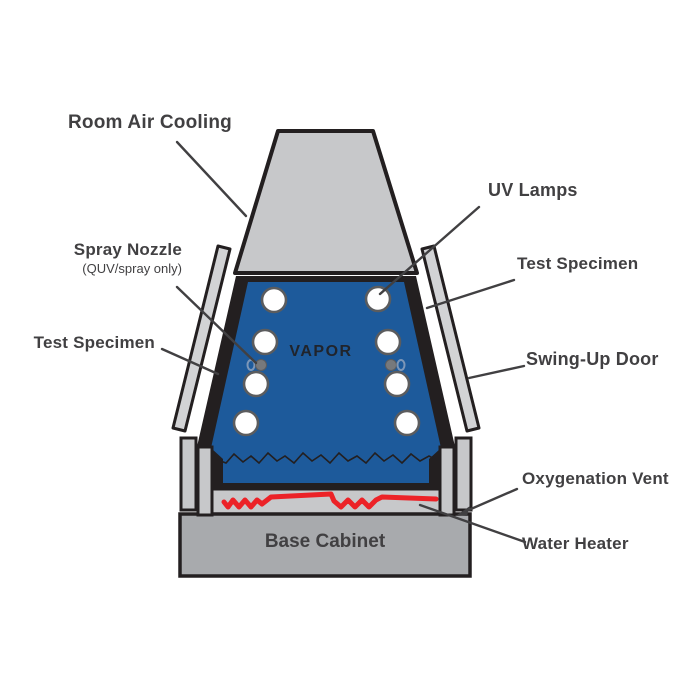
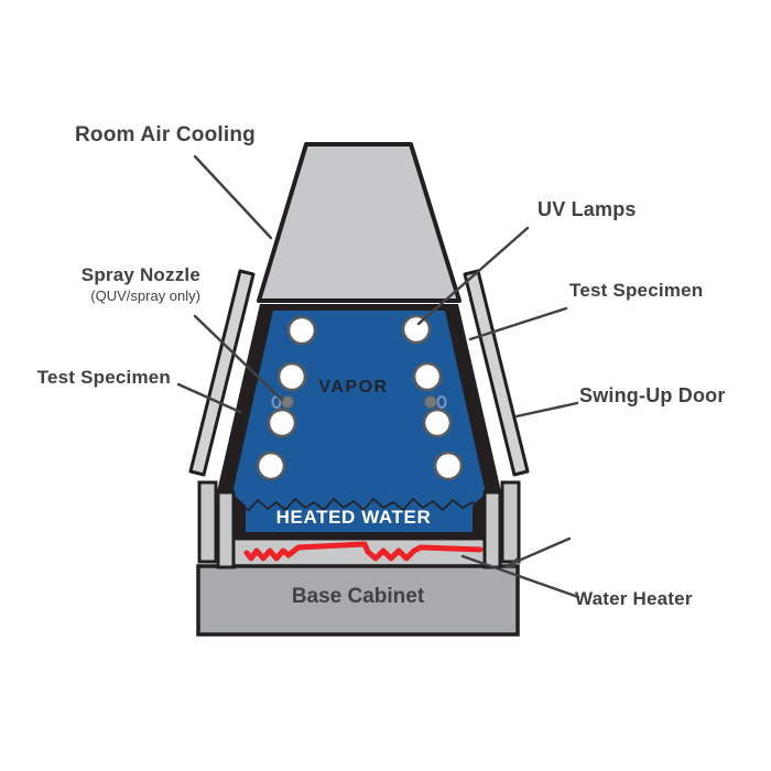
  Room Air Cooling
  Spray Nozzle
  (QUV/spray only)
  Test Specimen
  UV Lamps
  Test Specimen
  Swing-Up Door
- Oxygenation Vent
  Water Heater
  Base Cabinet
  VAPOR
+ HEATED WATER
